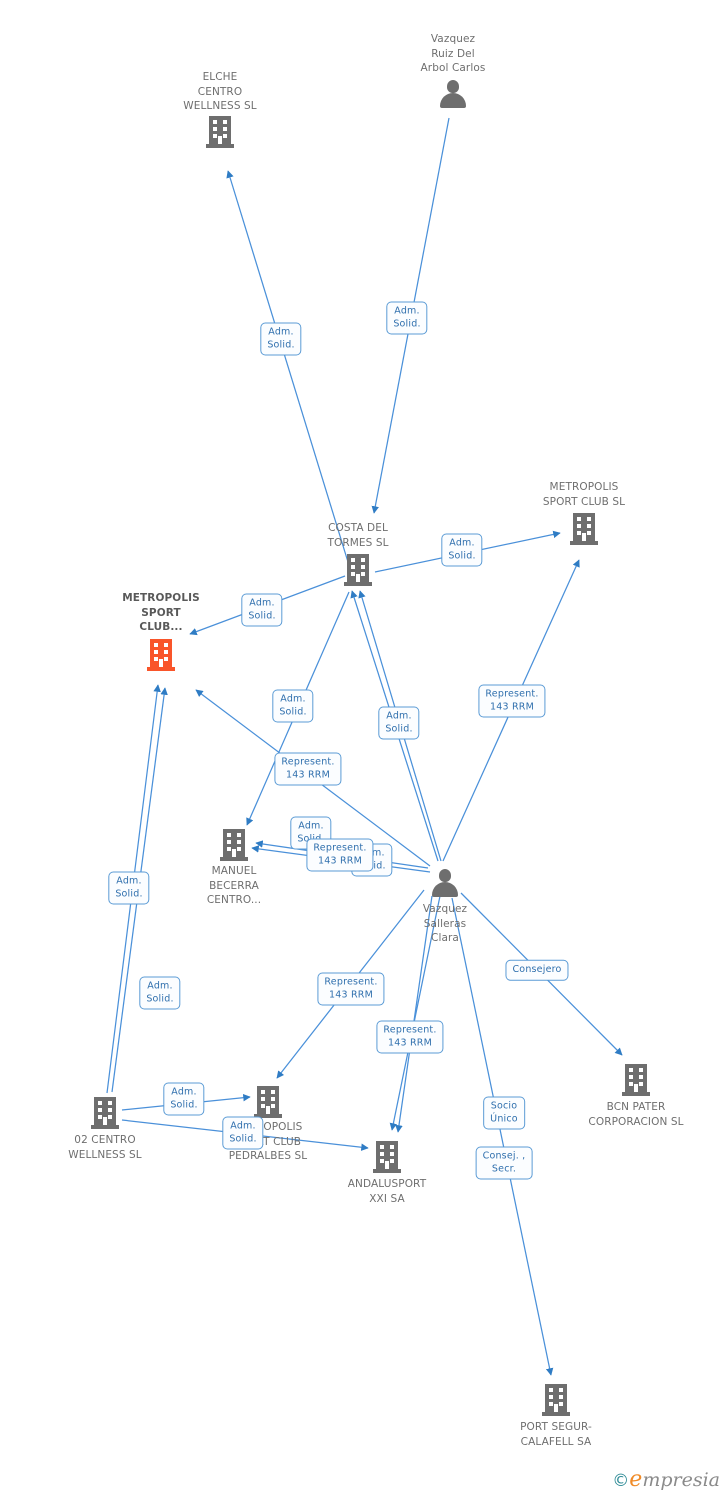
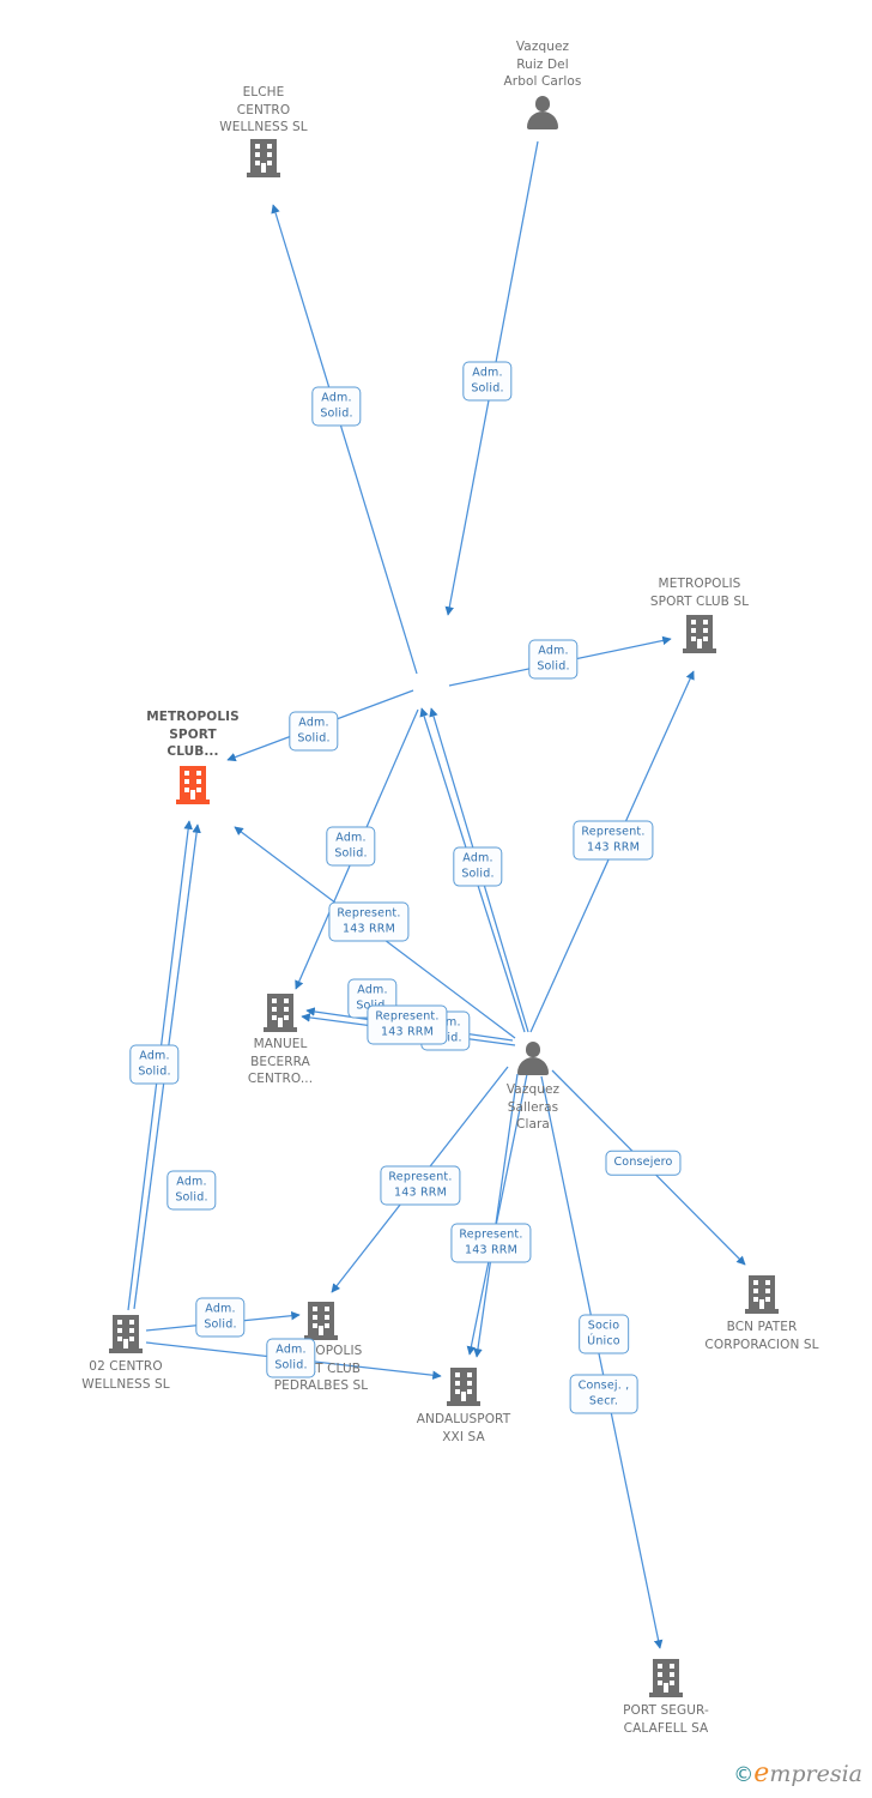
  ELCHE
  CENTRO
  WELLNESS SL
  Vazquez
  Ruiz Del
  Arbol Carlos
- COSTA DEL
- TORMES SL
  METROPOLIS
  SPORT CLUB SL
  METROPOLIS
  SPORT
  CLUB...
  MANUEL
  BECERRA
  CENTRO...
  Vazquez
  Salleras
  Clara
  02 CENTRO
  WELLNESS SL
  PEDRALBES SL
  ANDALUSPORT
  XXI SA
  BCN PATER
  CORPORACION SL
  PORT SEGUR-
  CALAFELL SA
  Adm.
  Solid.
  Adm.
  Solid.
  Adm.
  Solid.
  Adm.
  Solid.
  Represent.
  143 RRM
  Adm.
  Solid.
  Adm.
  Solid.
  Represent.
  143 RRM
  Adm.
  Represent.
  143 RRM
  Adm.
  Solid.
  Consejero
  Represent.
  143 RRM
  Adm.
  Solid.
  Represent.
  143 RRM
  Adm.
  Solid.
  Adm.
  Solid.
  Socio
  Único
  Consej. ,
  Secr.
  ©empresia
